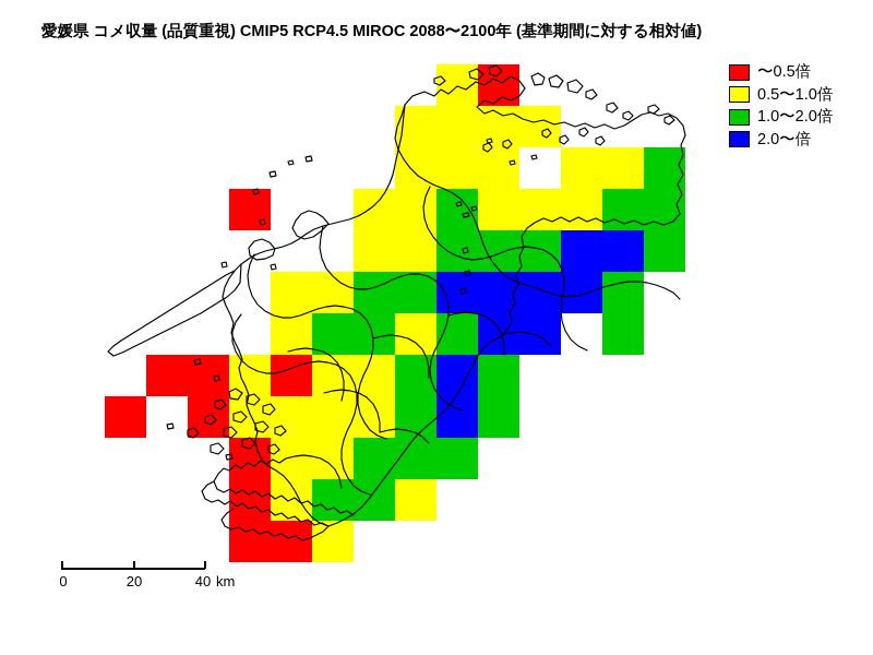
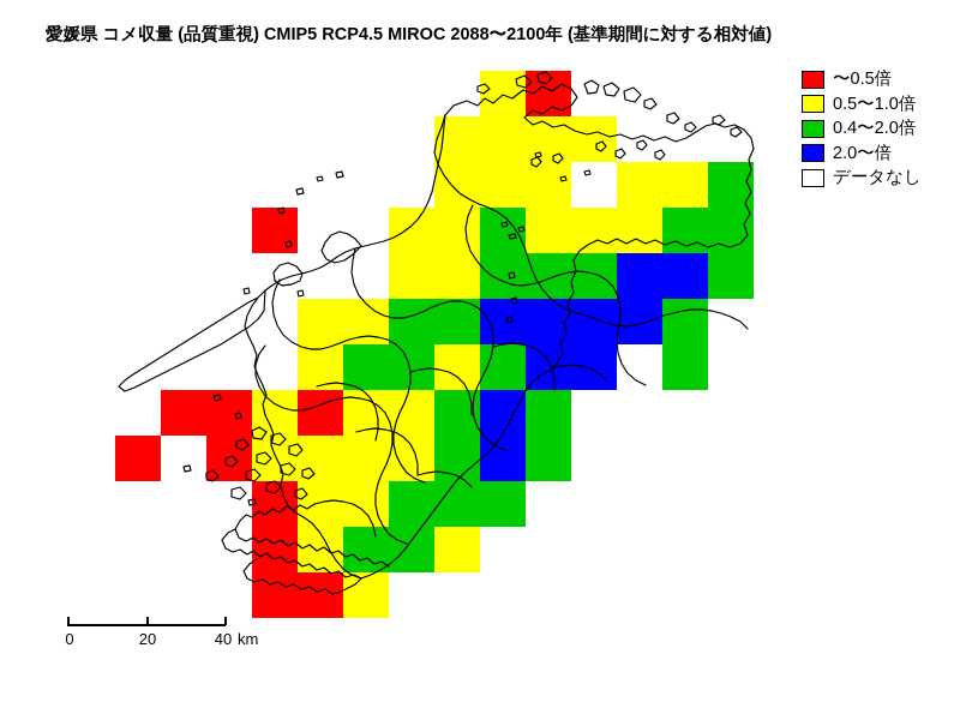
  愛媛県 コメ収量 (品質重視) CMIP5 RCP4.5 MIROC 2088〜2100年 (基準期間に対する相対値)
  〜0.5倍
  0.5〜1.0倍
- 1.0〜2.0倍
+ 0.4〜2.0倍
  2.0〜倍
+ データなし
  0
  20
  40
  km
